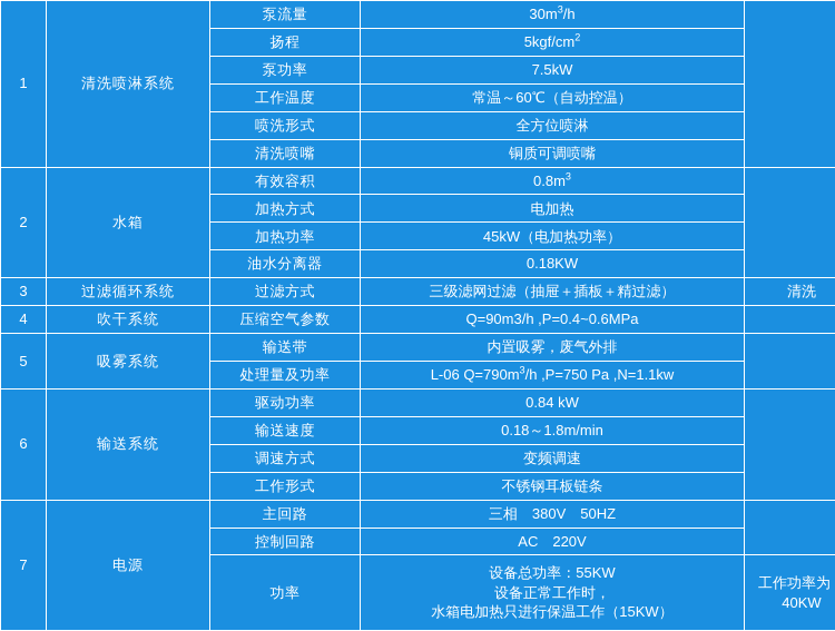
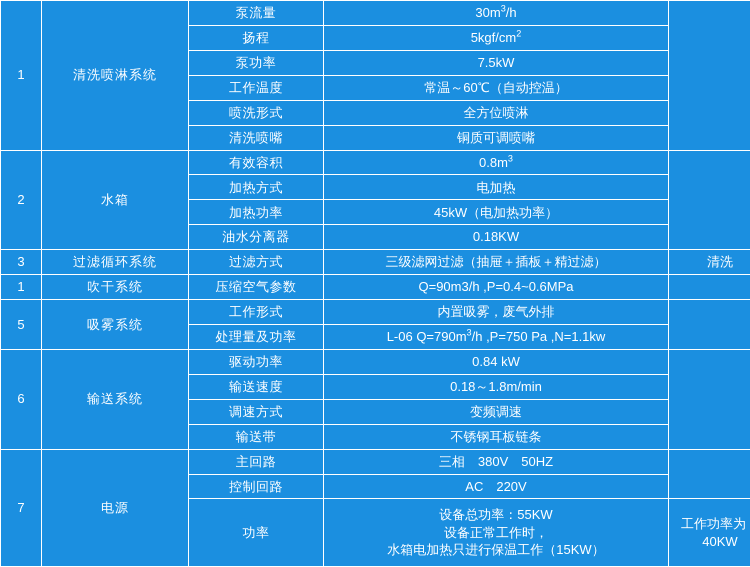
  1	清洗喷淋系统	泵流量	30m3/h
  扬程	5kgf/cm2
  泵功率	7.5kW
  工作温度	常温～60℃（自动控温）
  喷洗形式	全方位喷淋
  清洗喷嘴	铜质可调喷嘴
  2	水箱	有效容积	0.8m3
  加热方式	电加热
  加热功率	45kW（电加热功率）
  油水分离器	0.18KW
  3	过滤循环系统	过滤方式	三级滤网过滤（抽屉＋插板＋精过滤）	清洗
- 4	吹干系统	压缩空气参数	Q=90m3/h ,P=0.4~0.6MPa
+ 1	吹干系统	压缩空气参数	Q=90m3/h ,P=0.4~0.6MPa
- 5	吸雾系统	输送带	内置吸雾，废气外排
+ 5	吸雾系统	工作形式	内置吸雾，废气外排
  处理量及功率	L-06 Q=790m3/h ,P=750 Pa ,N=1.1kw
  6	输送系统	驱动功率	0.84 kW
  输送速度	0.18～1.8m/min
  调速方式	变频调速
- 工作形式	不锈钢耳板链条
+ 输送带	不锈钢耳板链条
  7	电源	主回路	三相 380V 50HZ
  控制回路	AC 220V
  功率	设备总功率：55KW 设备正常工作时， 水箱电加热只进行保温工作（15KW）	工作功率为40KW
